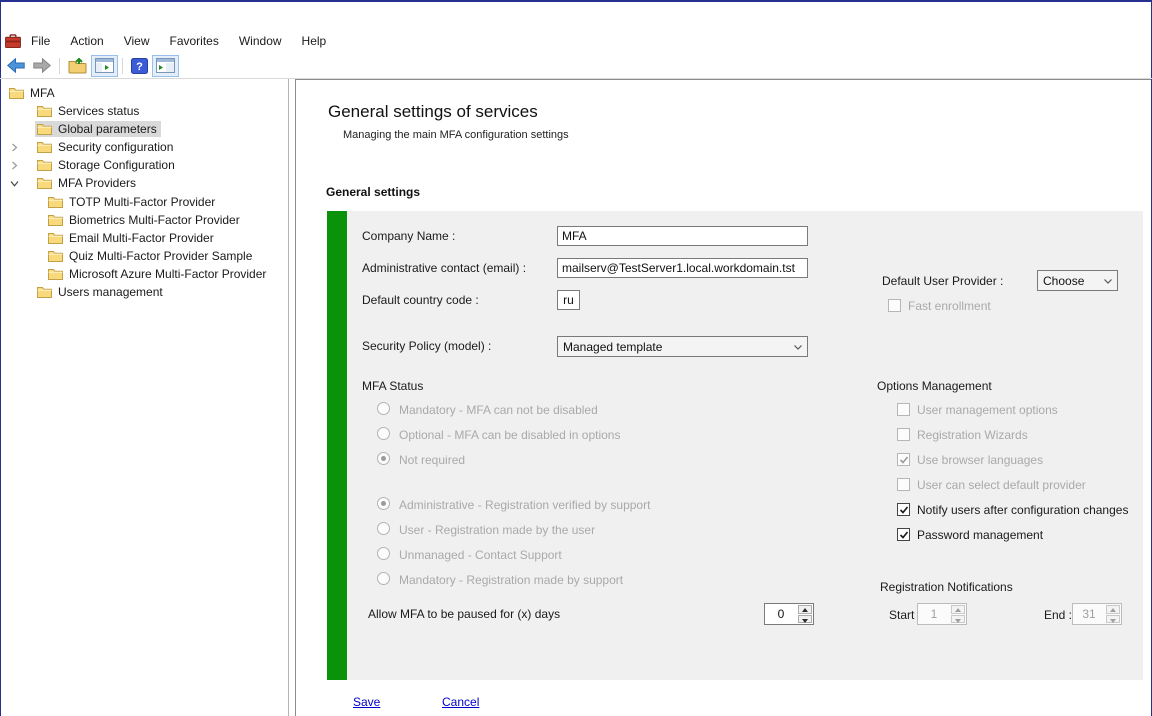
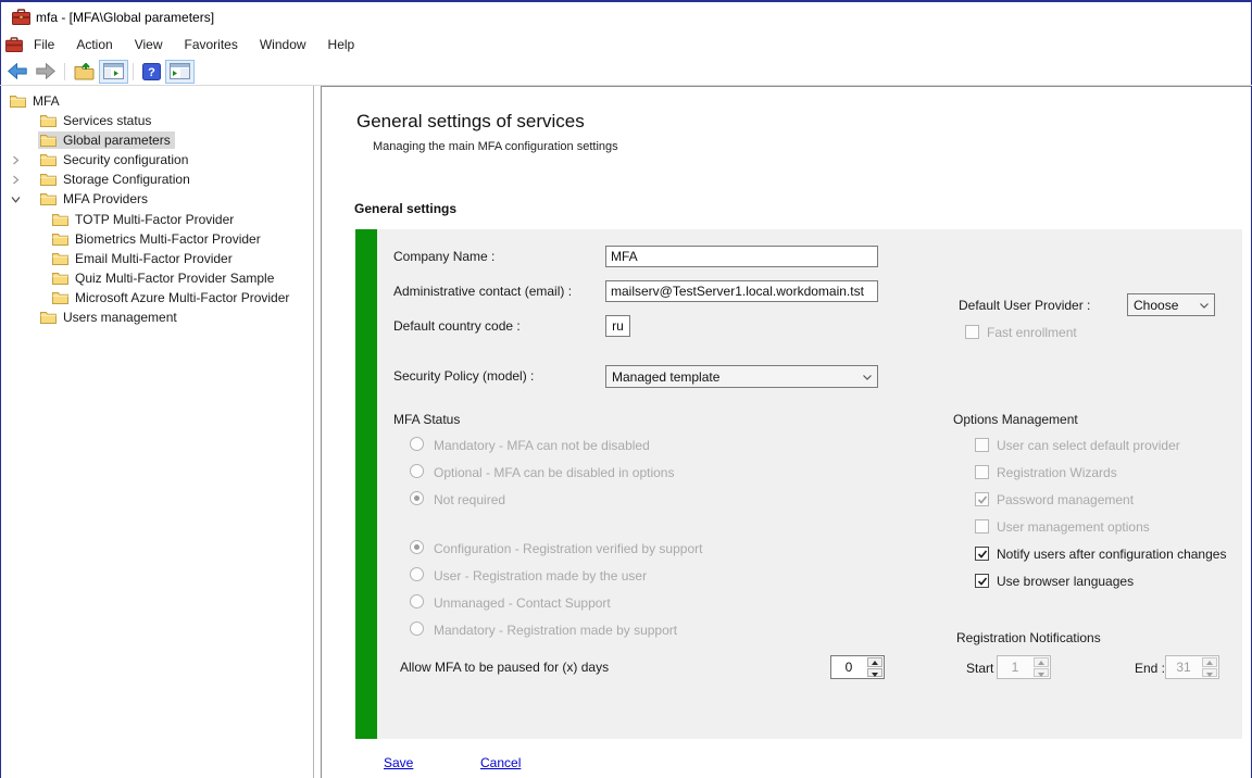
+ mfa - [MFA\Global parameters]
  File
  Action
  View
  Favorites
  Window
  Help
  ?
  MFA
  Services status
  Global parameters
  Security configuration
  Storage Configuration
  MFA Providers
  TOTP Multi-Factor Provider
  Biometrics Multi-Factor Provider
  Email Multi-Factor Provider
  Quiz Multi-Factor Provider Sample
  Microsoft Azure Multi-Factor Provider
  Users management
  General settings of services
  Managing the main MFA configuration settings
  General settings
  Company Name :
  MFA
  Administrative contact (email) :
  mailserv@TestServer1.local.workdomain.tst
  Default User Provider :
  Choose
  Fast enrollment
  Default country code :
  ru
  Security Policy (model) :
  Managed template
  MFA Status
  Mandatory - MFA can not be disabled
  Optional - MFA can be disabled in options
  Not required
- Administrative - Registration verified by support
+ Configuration - Registration verified by support
  User - Registration made by the user
  Unmanaged - Contact Support
  Mandatory - Registration made by support
  Options Management
- User management options
+ User can select default provider
  Registration Wizards
- Use browser languages
+ Password management
- User can select default provider
+ User management options
  Notify users after configuration changes
- Password management
+ Use browser languages
  Allow MFA to be paused for (x) days
  0
  Registration Notifications
  Start
  1
  End :
  31
  Save
  Cancel
